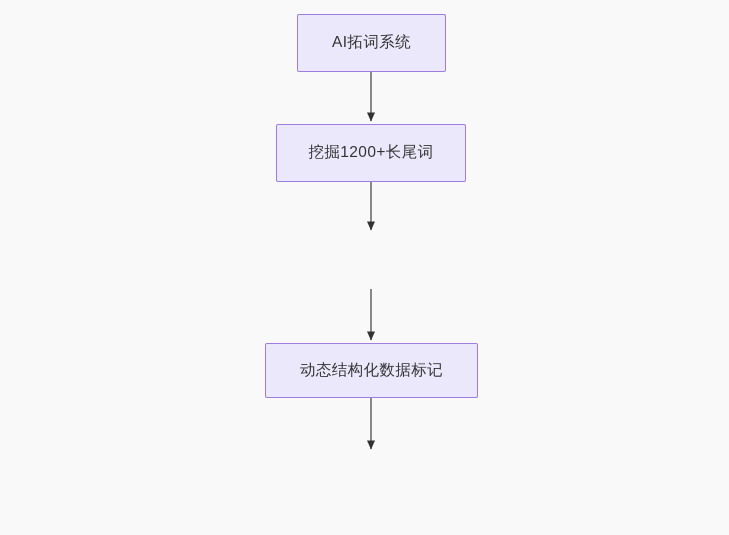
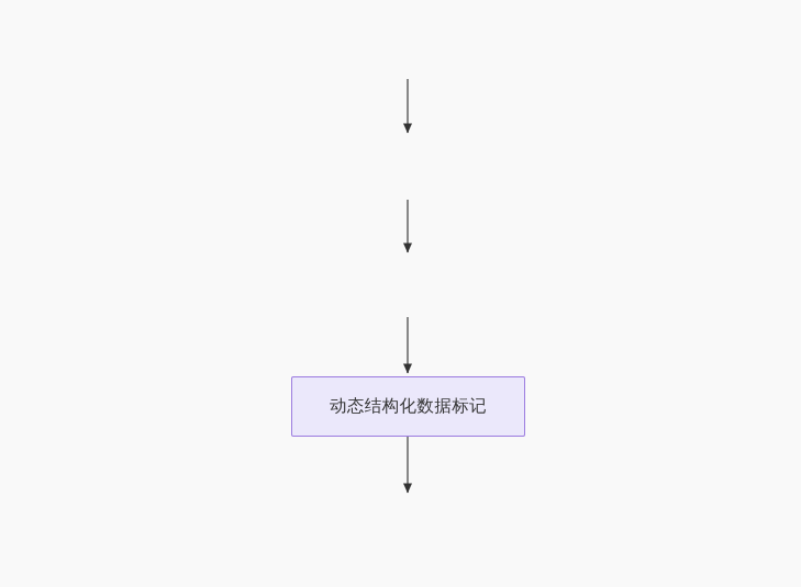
- AI拓词系统
- 挖掘1200+长尾词
  动态结构化数据标记
